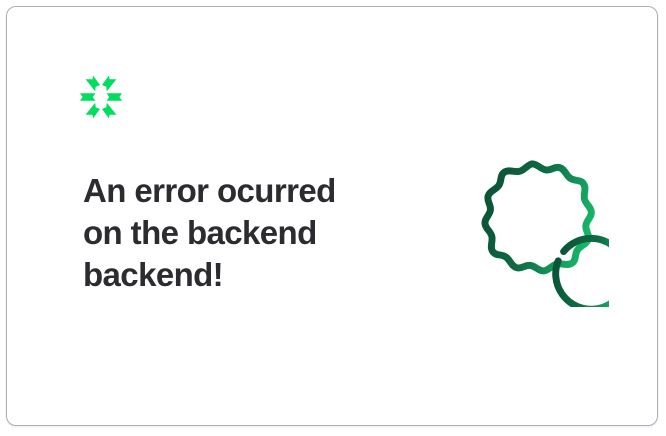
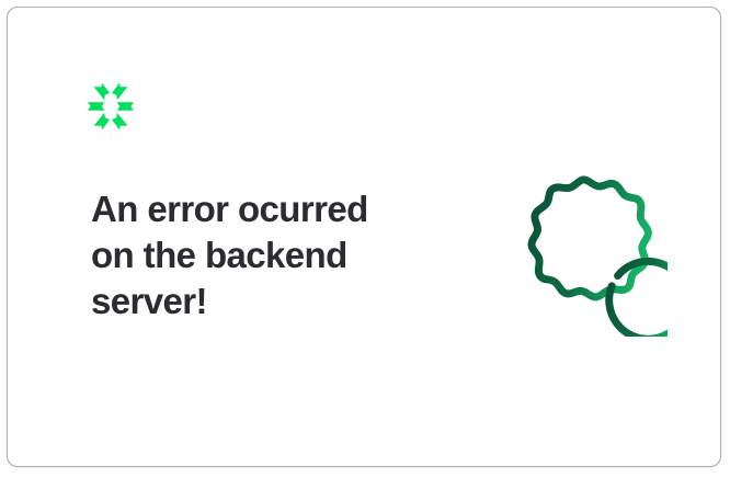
- An error ocurred on the backend backend!
+ An error ocurred on the backend server!
